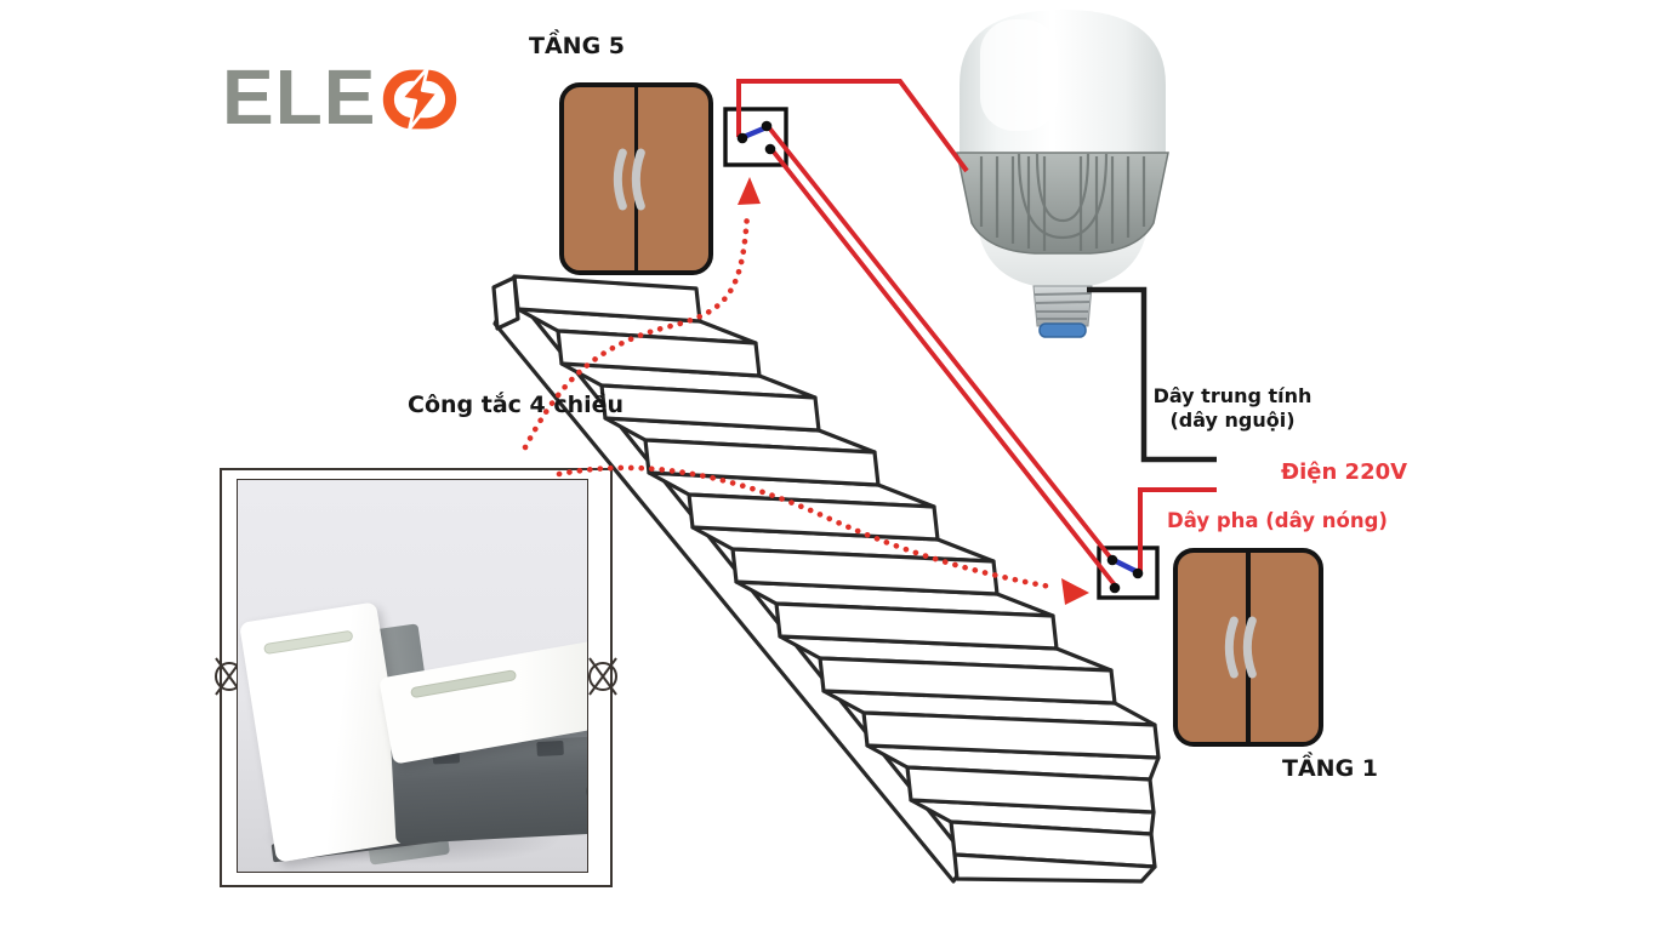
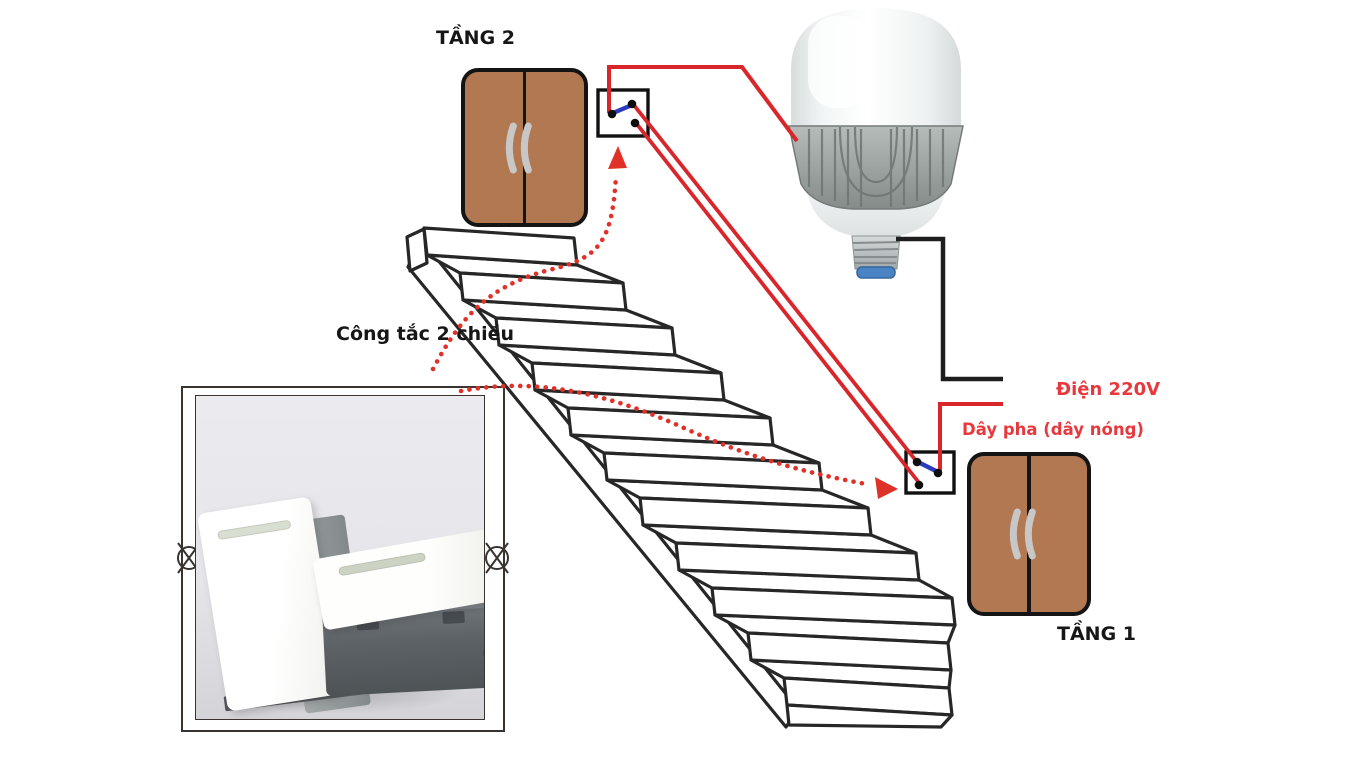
- ELE
- TẦNG 5
+ TẦNG 2
  TẦNG 1
- Công tắc 4 chiều
+ Công tắc 2 chiều
- Dây trung tính
- (dây nguội)
  Điện 220V
  Dây pha (dây nóng)
